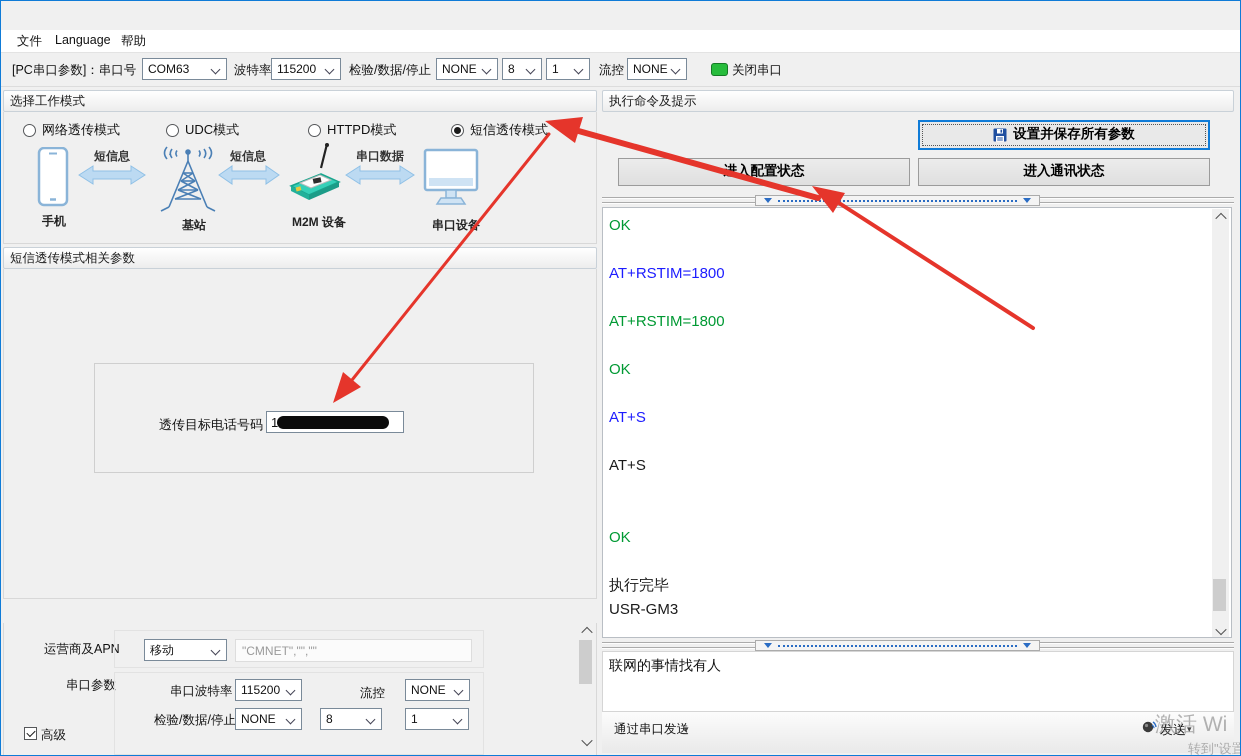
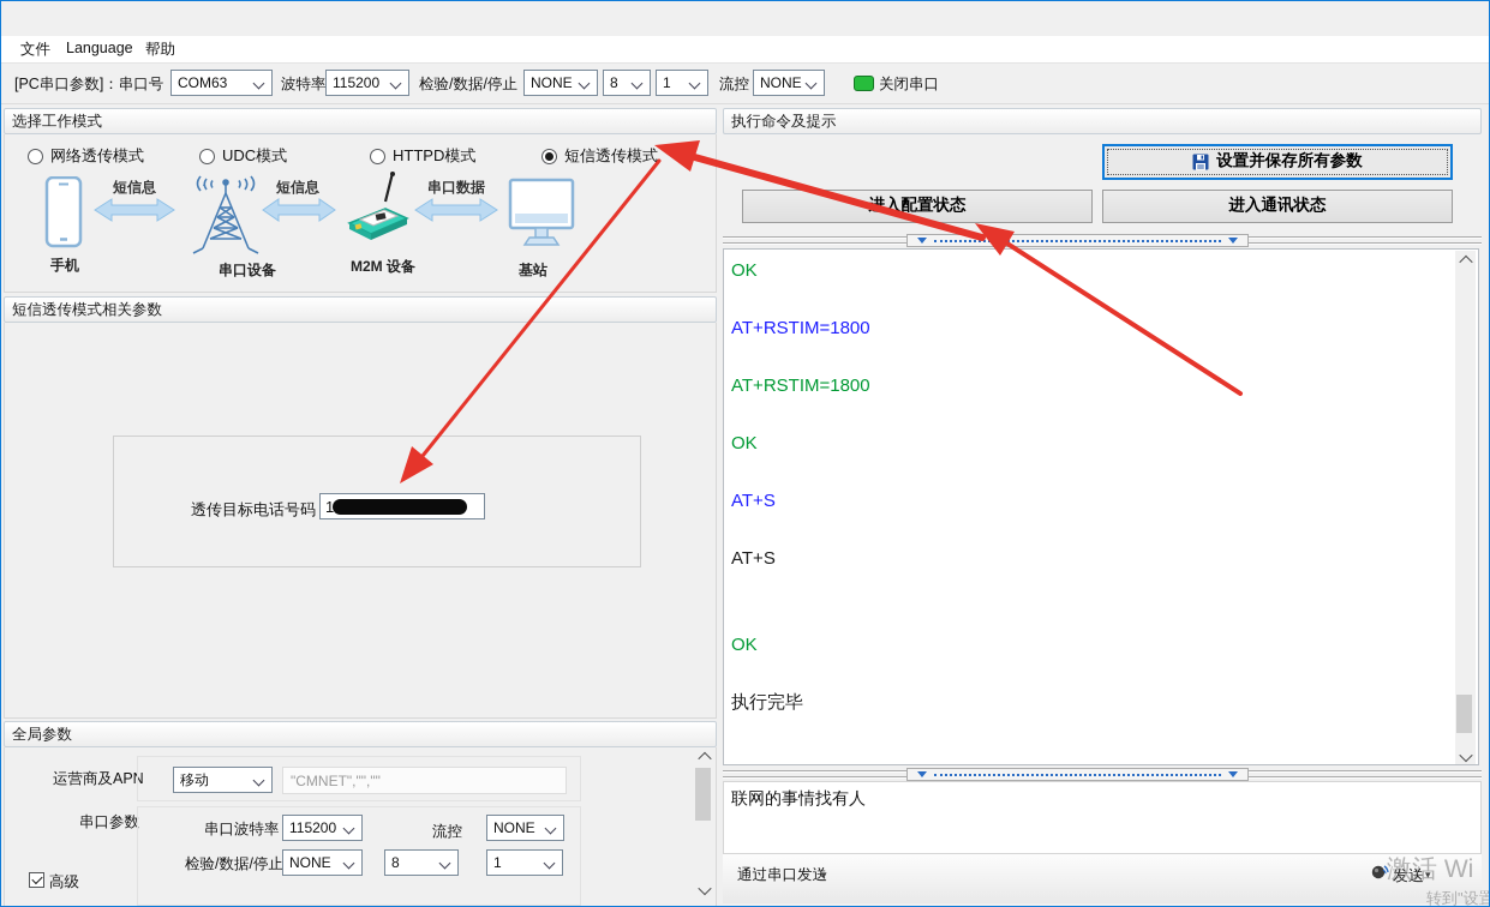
  文件
  Language
  帮助
  [PC串口参数]：串口号
  COM63
  波特率
  115200
  检验/数据/停止
  NONE
  8
  1
  流控
  NONE
  关闭串口
  选择工作模式
  网络透传模式
  UDC模式
  HTTPD模式
  短信透传模式
  手机
  短信息
- 基站
+ 串口设备
  短信息
  M2M 设备
  串口数据
- 串口设备
+ 基站
  短信透传模式相关参数
  透传目标电话号码
  1
+ 全局参数
  运营商及APN
  移动
  "CMNET","",""
  串口参数
  串口波特率
  115200
  流控
  NONE
  检验/数据/停止
  NONE
  8
  1
  高级
  执行命令及提示
  设置并保存所有参数
  入配置状态
  进入通讯状态
  OK
  AT+RSTIM=1800
  AT+RSTIM=1800
  OK
  AT+S
  AT+S
  OK
  执行完毕
- USR-GM3
  联网的事情找有人
  通过串口发送
  ▾
  发送
  ▾
  激活 Wi
  转到"设置
